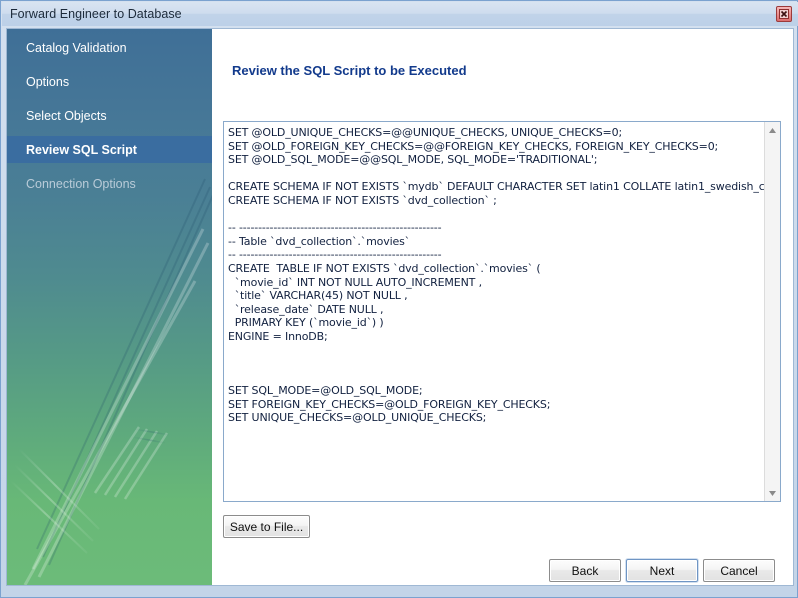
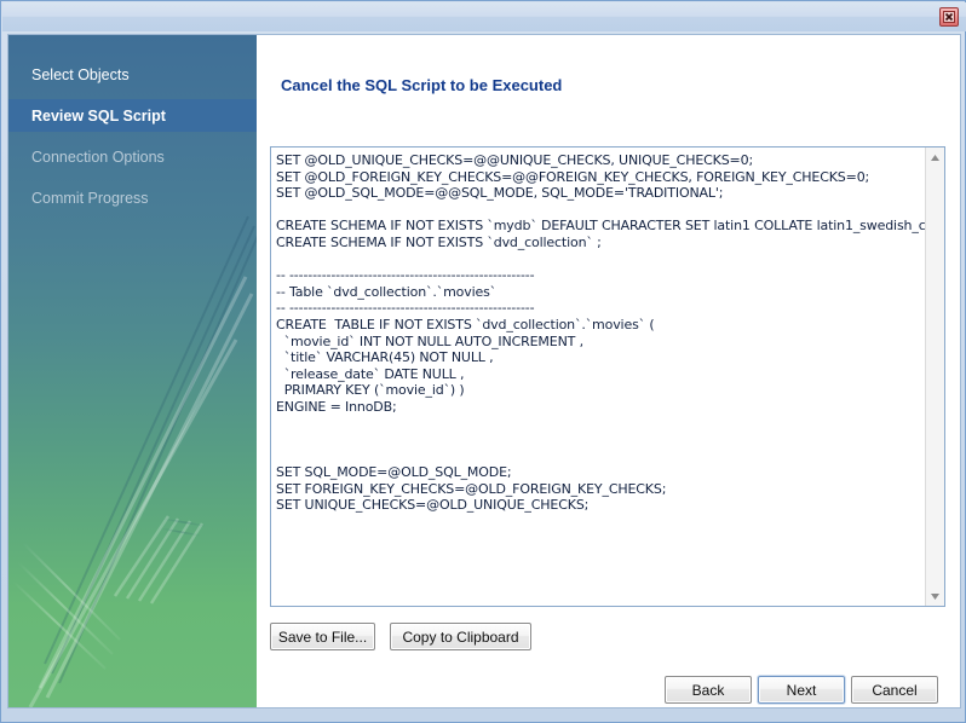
- Forward Engineer to Database
- Catalog Validation
- Options
  Select Objects
  Review SQL Script
  Connection Options
+ Commit Progress
- Review the SQL Script to be Executed
+ Cancel the SQL Script to be Executed
  SET @OLD_UNIQUE_CHECKS=@@UNIQUE_CHECKS, UNIQUE_CHECKS=0;
  SET @OLD_FOREIGN_KEY_CHECKS=@@FOREIGN_KEY_CHECKS, FOREIGN_KEY_CHECKS=0;
  SET @OLD_SQL_MODE=@@SQL_MODE, SQL_MODE='TRADITIONAL';
  CREATE SCHEMA IF NOT EXISTS `mydb` DEFAULT CHARACTER SET latin1 COLLATE latin1_swedish_c
  CREATE SCHEMA IF NOT EXISTS `dvd_collection` ;
  -- -----------------------------------------------------
  -- Table `dvd_collection`.`movies`
  -- -----------------------------------------------------
  CREATE TABLE IF NOT EXISTS `dvd_collection`.`movies` (
  `movie_id` INT NOT NULL AUTO_INCREMENT ,
  `title` VARCHAR(45) NOT NULL ,
  `release_date` DATE NULL ,
  PRIMARY KEY (`movie_id`) )
  ENGINE = InnoDB;
  SET SQL_MODE=@OLD_SQL_MODE;
  SET FOREIGN_KEY_CHECKS=@OLD_FOREIGN_KEY_CHECKS;
  SET UNIQUE_CHECKS=@OLD_UNIQUE_CHECKS;
  Save to File...
+ Copy to Clipboard
  Back
  Next
  Cancel
